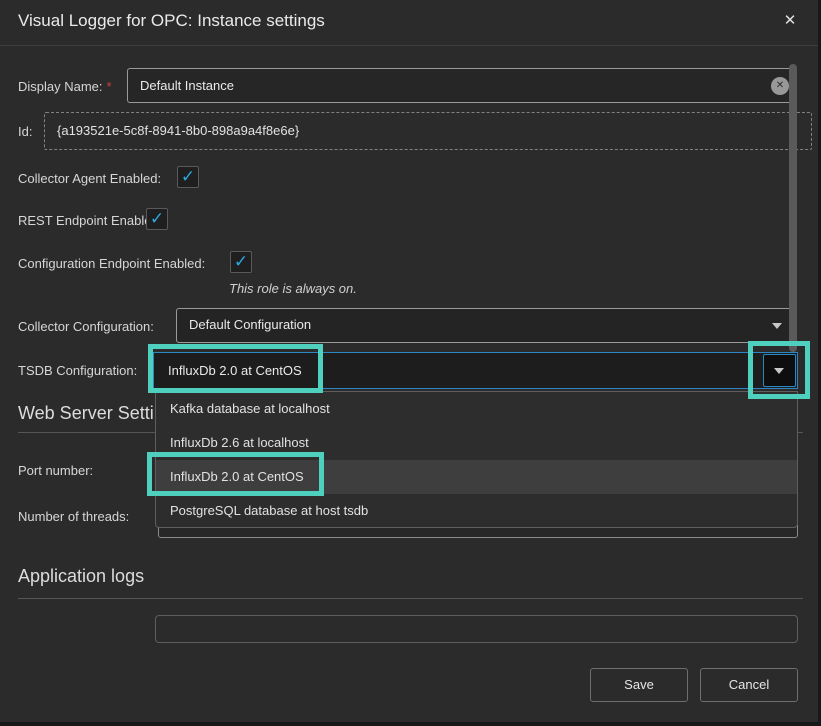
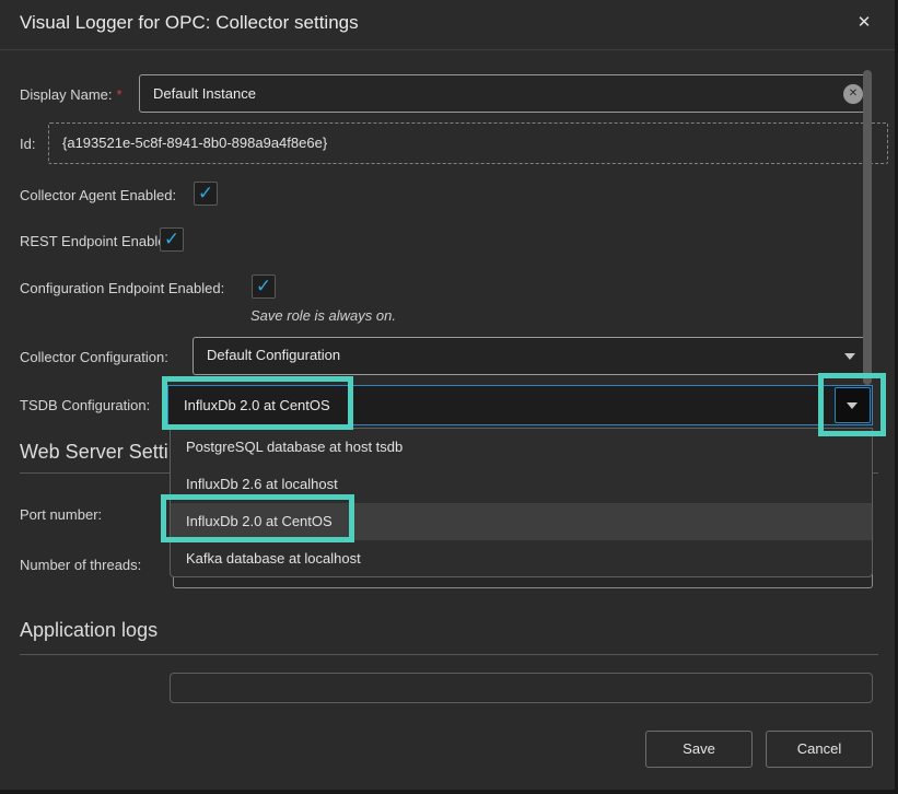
- Visual Logger for OPC: Instance settings
+ Visual Logger for OPC: Collector settings
  ✕
  Display Name: *
  Default Instance
  ✕
  Id:
  {a193521e-5c8f-8941-8b0-898a9a4f8e6e}
  Collector Agent Enabled:
  ✓
  REST Endpoint Enabl
  ✓
  Configuration Endpoint Enabled:
  ✓
- This role is always on.
+ Save role is always on.
  Collector Configuration:
  Default Configuration
  TSDB Configuration:
  InfluxDb 2.0 at CentOS
  Web Server Setti
  Port number:
  Number of threads:
- Kafka database at localhost
+ PostgreSQL database at host tsdb
  InfluxDb 2.6 at localhost
  InfluxDb 2.0 at CentOS
- PostgreSQL database at host tsdb
+ Kafka database at localhost
  Application logs
  Save
  Cancel
